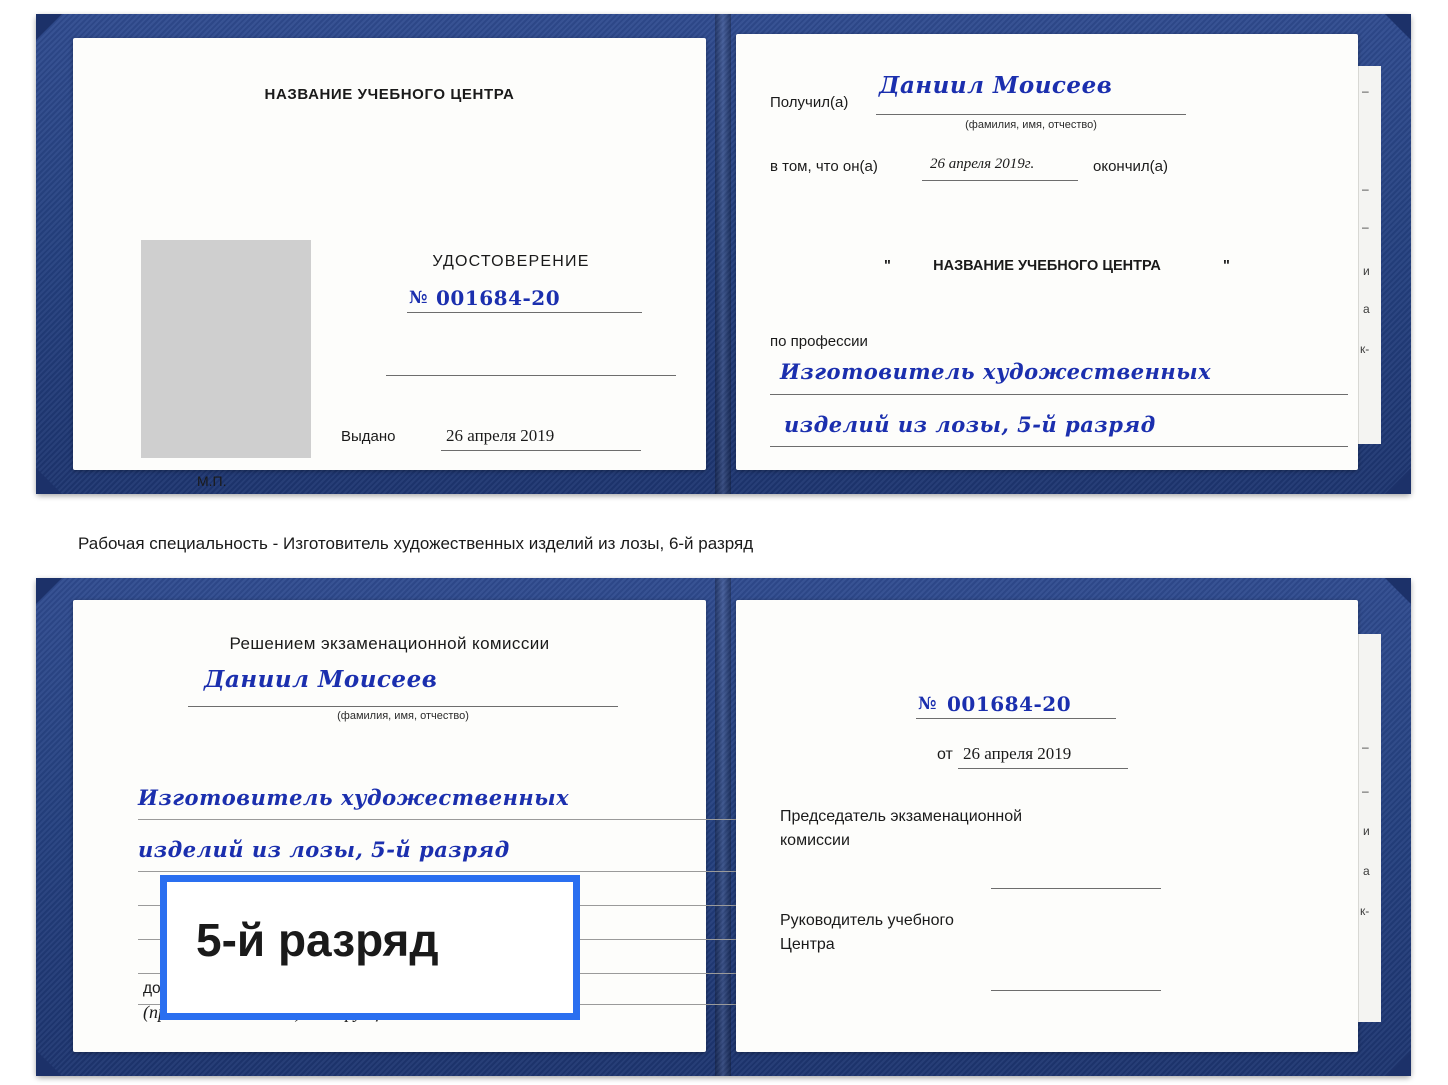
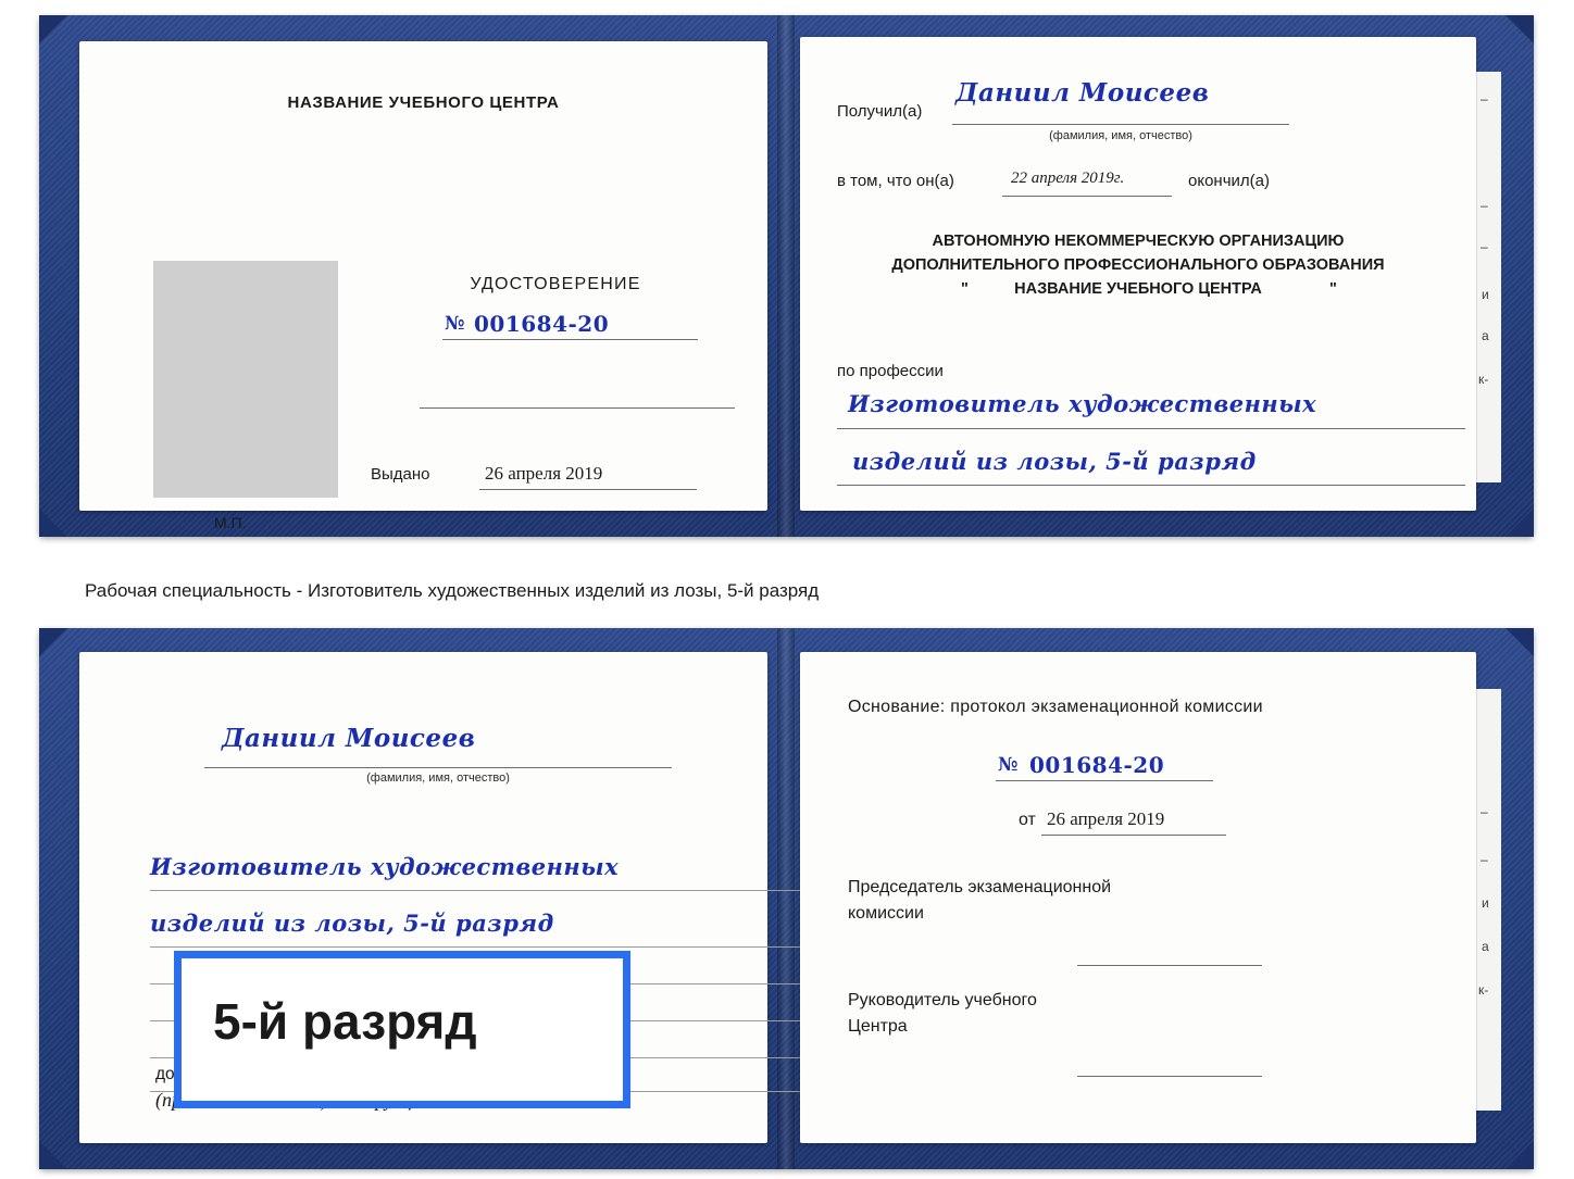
  НАЗВАНИЕ УЧЕБНОГО ЦЕНТРА
  УДОСТОВЕРЕНИЕ
  №
  001684-20
  Выдано
  26 апреля 2019
  М.П.
  Получил(а)
  Даниил Моисеев
  (фамилия, имя, отчество)
  в том, что он(а)
- 26 апреля 2019г.
+ 22 апреля 2019г.
  окончил(а)
+ АВТОНОМНУЮ НЕКОММЕРЧЕСКУЮ ОРГАНИЗАЦИЮ
+ ДОПОЛНИТЕЛЬНОГО ПРОФЕССИОНАЛЬНОГО ОБРАЗОВАНИЯ
  "
  НАЗВАНИЕ УЧЕБНОГО ЦЕНТРА
  "
  по профессии
  Изготовитель художественных
  изделий из лозы, 5-й разряд
  –
  –
  –
  и
  а
  к-
- Рабочая специальность - Изготовитель художественных изделий из лозы, 6-й разряд
+ Рабочая специальность - Изготовитель художественных изделий из лозы, 5-й разряд
- Решением экзаменационной комиссии
  Даниил Моисеев
  (фамилия, имя, отчество)
  Изготовитель художественных
  изделий из лозы, 5-й разряд
+ Основание: протокол экзаменационной комиссии
  №
  001684-20
  от
  26 апреля 2019
  Председатель экзаменационной
  комиссии
  Руководитель учебного
  Центра
  –
  –
  и
  а
  к-
  5-й разряд
